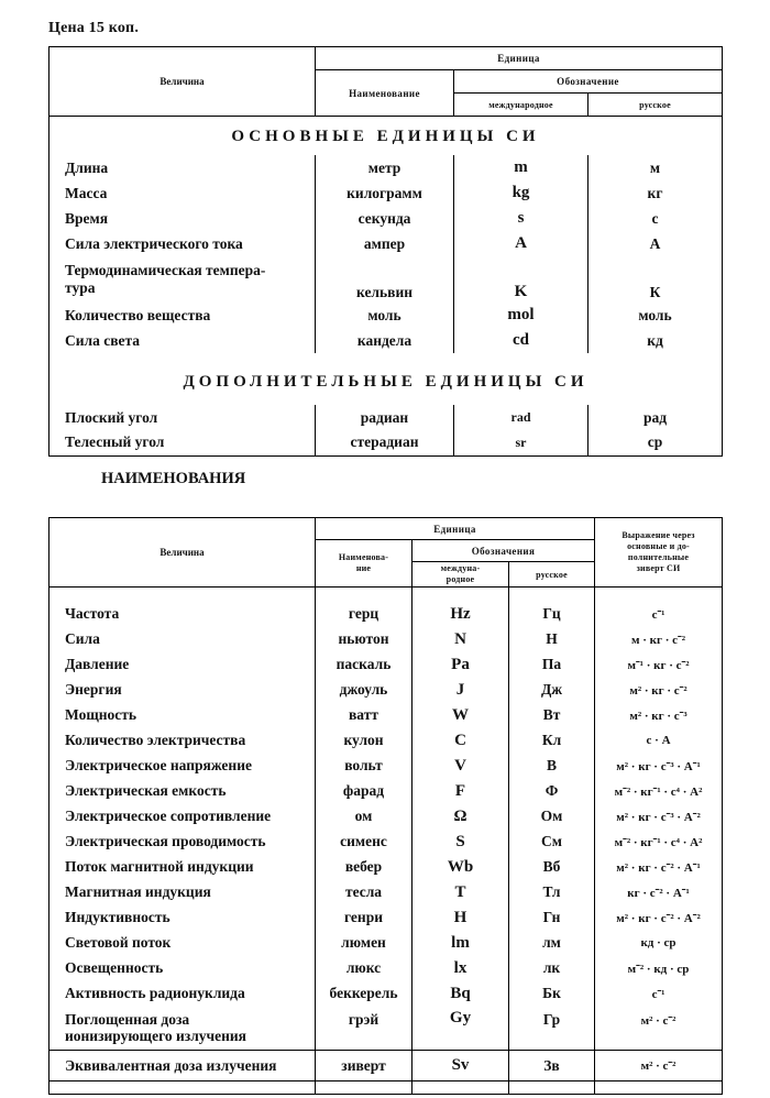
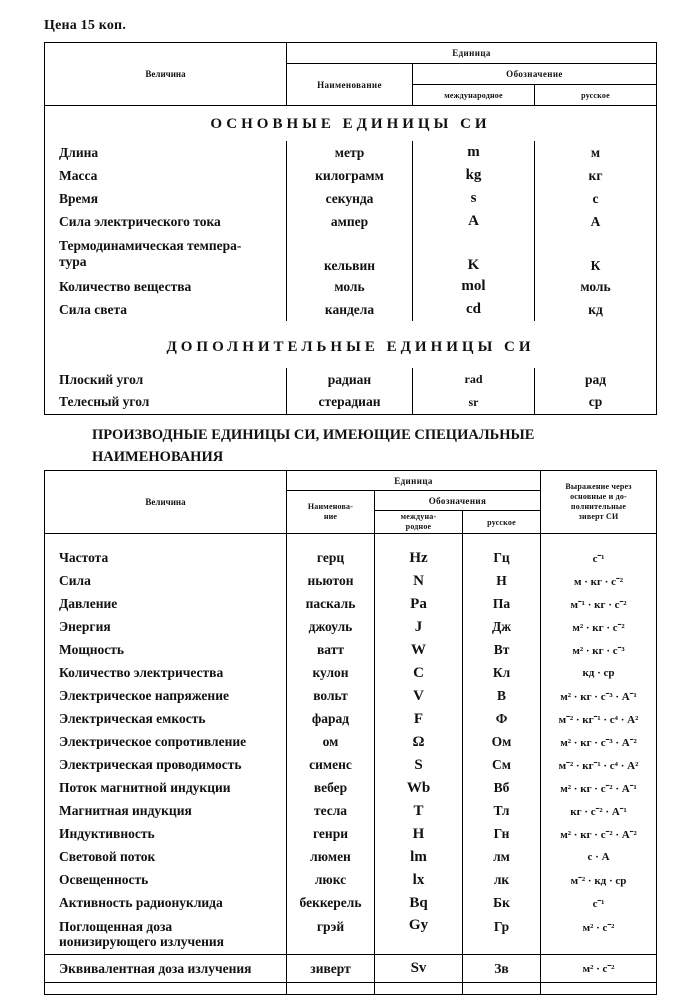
  Цена 15 коп.
  Величина	Единица
  Наименование	Обозначение
  международное	русское
  ОСНОВНЫЕ ЕДИНИЦЫ СИ
  Длина	метр	m	м
  Масса	килограмм	kg	кг
  Время	секунда	s	с
  Сила электрического тока	ампер	A	А
  Термодинамическая темпера- тура	кельвин	K	К
  Количество вещества	моль	mol	моль
  Сила света	кандела	cd	кд
  ДОПОЛНИТЕЛЬНЫЕ ЕДИНИЦЫ СИ
  Плоский угол	радиан	rad	рад
  Телесный угол	стерадиан	sr	ср
+ ПРОИЗВОДНЫЕ ЕДИНИЦЫ СИ, ИМЕЮЩИЕ СПЕЦИАЛЬНЫЕ
  НАИМЕНОВАНИЯ
  Величина	Единица	Выражение через основные и до- полнительные зиверт СИ
  Наименова- ние	Обозначения
  междуна- родное	русское
  Частота	герц	Hz	Гц	с⁻¹
  Сила	ньютон	N	Н	м · кг · с⁻²
  Давление	паскаль	Pa	Па	м⁻¹ · кг · с⁻²
  Энергия	джоуль	J	Дж	м² · кг · с⁻²
  Мощность	ватт	W	Вт	м² · кг · с⁻³
- Количество электричества	кулон	C	Кл	с · А
+ Количество электричества	кулон	C	Кл	кд · ср
  Электрическое напряжение	вольт	V	В	м² · кг · с⁻³ · А⁻¹
  Электрическая емкость	фарад	F	Ф	м⁻² · кг⁻¹ · с⁴ · А²
  Электрическое сопротивление	ом	Ω	Ом	м² · кг · с⁻³ · А⁻²
  Электрическая проводимость	сименс	S	См	м⁻² · кг⁻¹ · с⁴ · А²
  Поток магнитной индукции	вебер	Wb	Вб	м² · кг · с⁻² · А⁻¹
  Магнитная индукция	тесла	T	Тл	кг · с⁻² · А⁻¹
  Индуктивность	генри	H	Гн	м² · кг · с⁻² · А⁻²
- Световой поток	люмен	lm	лм	кд · ср
+ Световой поток	люмен	lm	лм	с · А
  Освещенность	люкс	lx	лк	м⁻² · кд · ср
  Активность радионуклида	беккерель	Bq	Бк	с⁻¹
  Поглощенная доза ионизирующего излучения	грэй	Gy	Гр	м² · с⁻²
  Эквивалентная доза излучения	зиверт	Sv	Зв	м² · с⁻²
